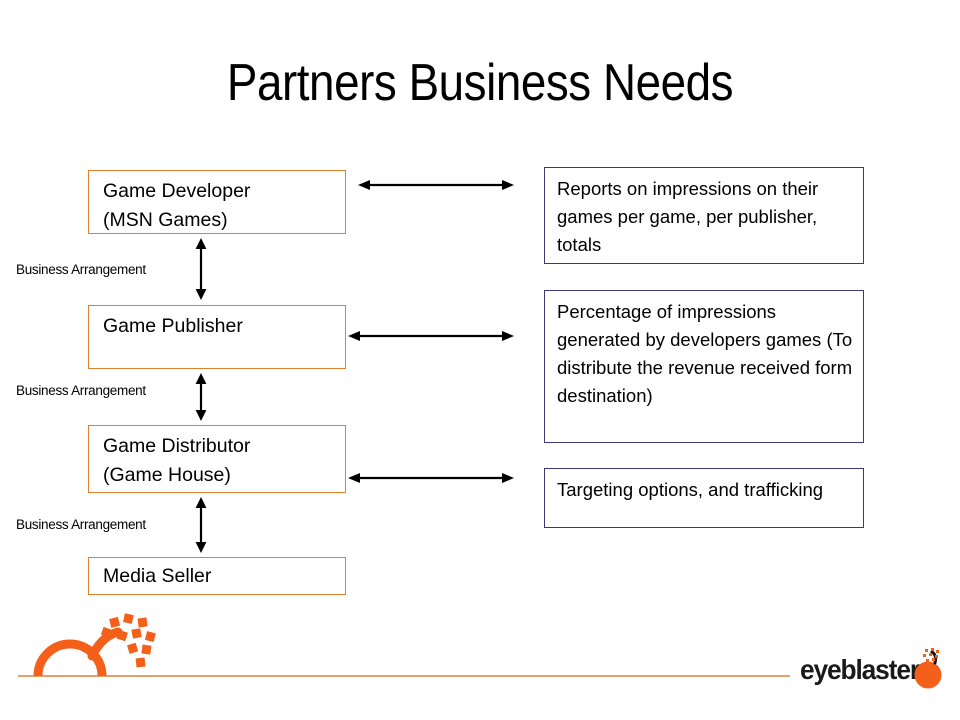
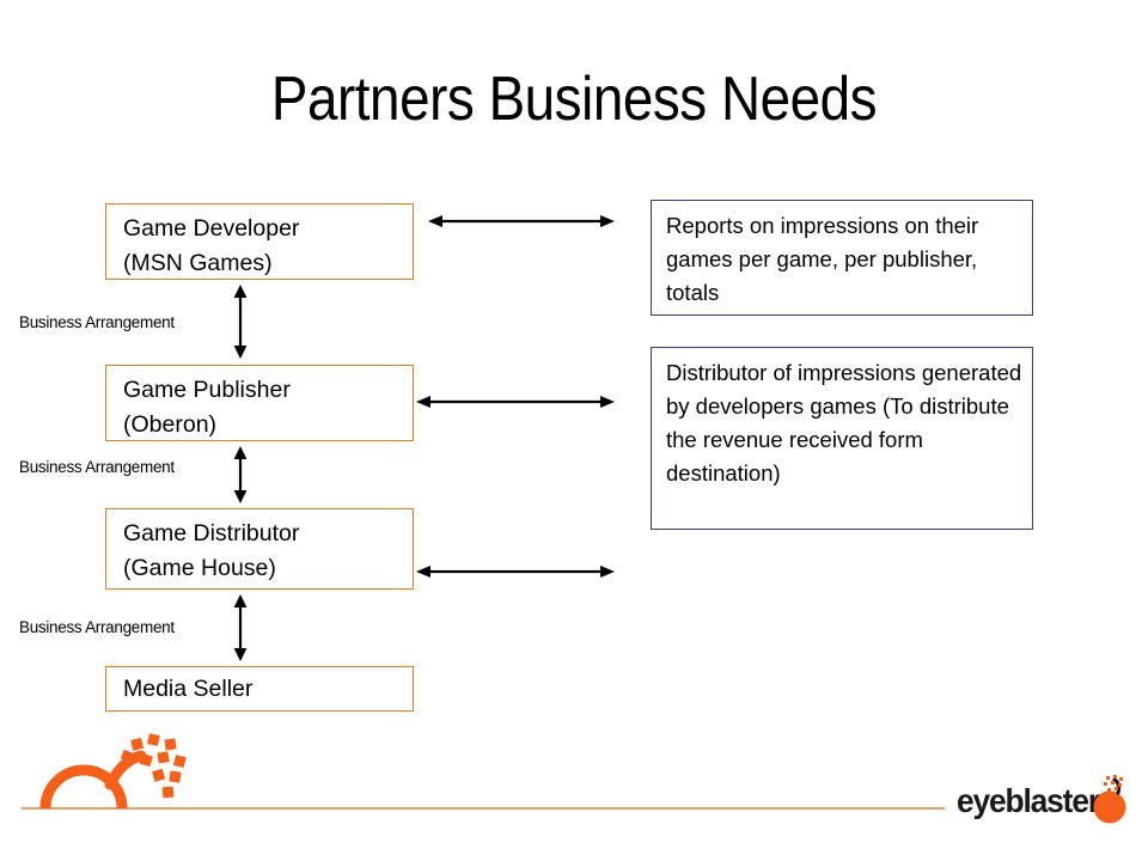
  Partners Business Needs
  Game Developer
  (MSN Games)
  Game Publisher
+ (Oberon)
  Game Distributor
  (Game House)
  Media Seller
  Business Arrangement
  Business Arrangement
  Business Arrangement
  Reports on impressions on their games per game, per publisher, totals
- Percentage of impressions generated by developers games (To distribute the revenue received form destination)
+ Distributor of impressions generated by developers games (To distribute the revenue received form destination)
- Targeting options, and trafficking
  eyeblaster
